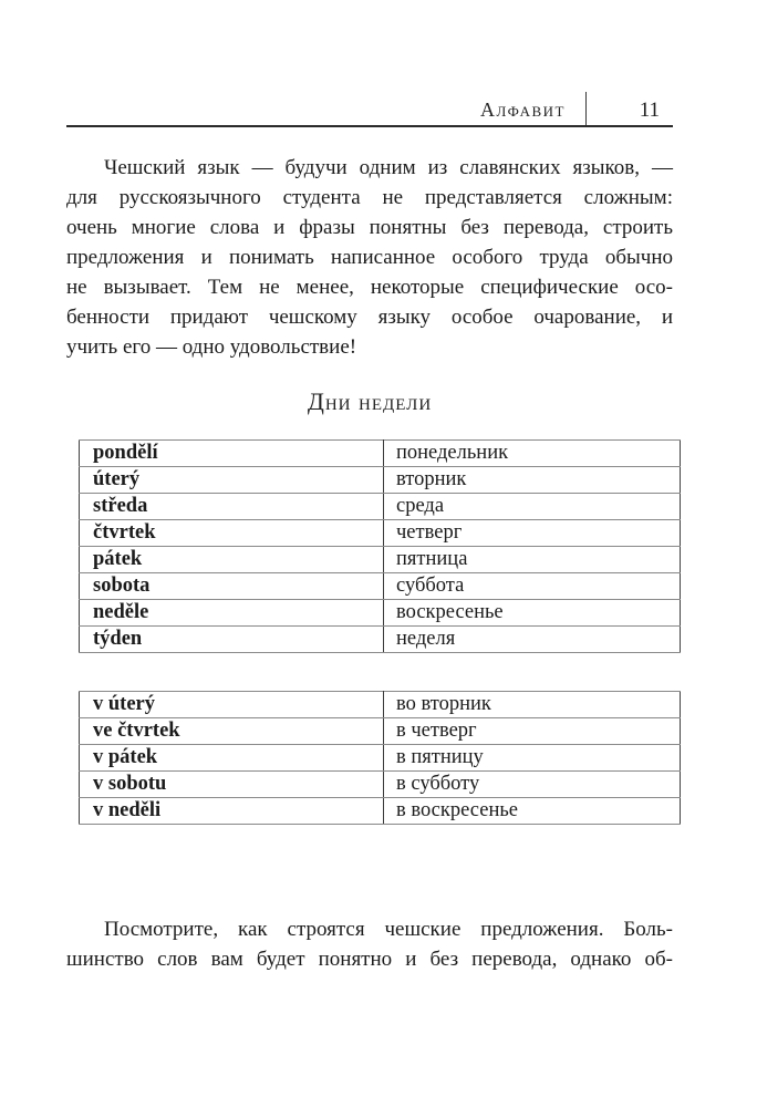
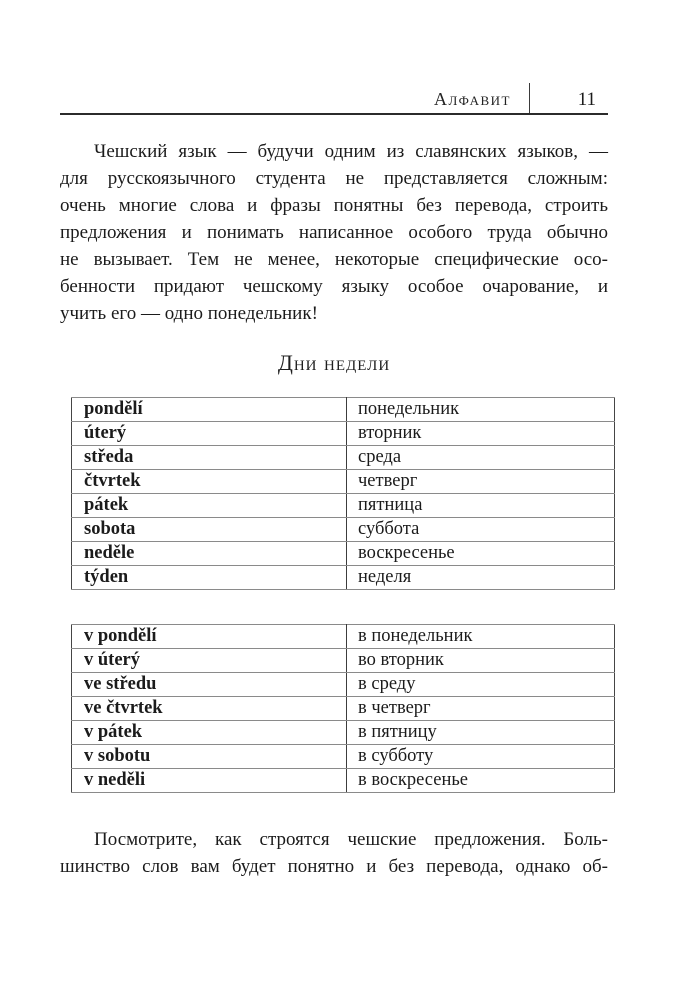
  Алфавит
  11
  Чешский язык — будучи одним из славянских языков, —
  для русскоязычного студента не представляется сложным:
  очень многие слова и фразы понятны без перевода, строить
  предложения и понимать написанное особого труда обычно
  не вызывает. Тем не менее, некоторые специфические осо-
  бенности придают чешскому языку особое очарование, и
- учить его — одно удовольствие!
+ учить его — одно понедельник!
  Дни недели
  pondělí	понедельник
  úterý	вторник
  středa	среда
  čtvrtek	четверг
  pátek	пятница
  sobota	суббота
  neděle	воскресенье
  týden	неделя
+ v pondělí	в понедельник
  v úterý	во вторник
+ ve středu	в среду
  ve čtvrtek	в четверг
  v pátek	в пятницу
  v sobotu	в субботу
  v neděli	в воскресенье
  Посмотрите, как строятся чешские предложения. Боль-
  шинство слов вам будет понятно и без перевода, однако об-
